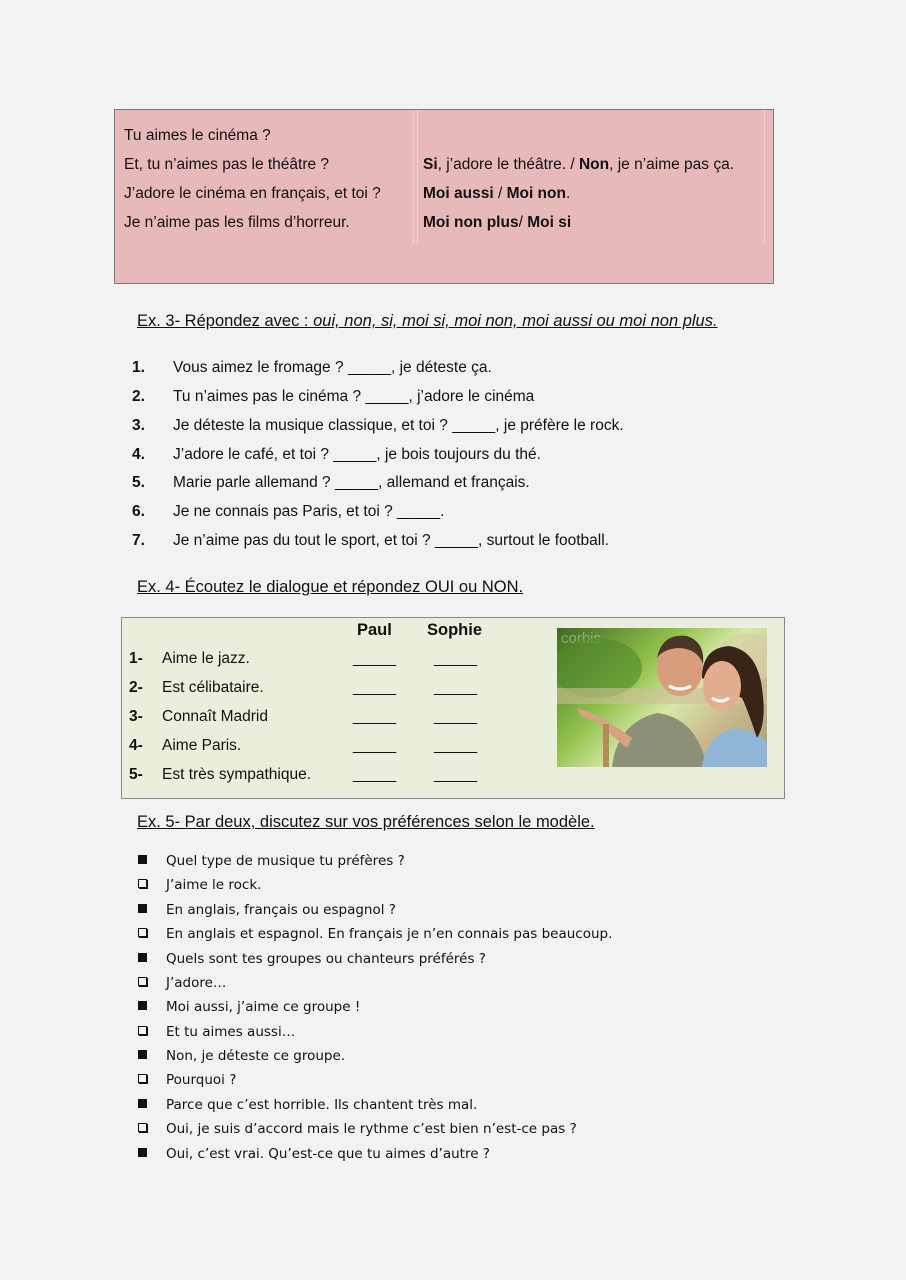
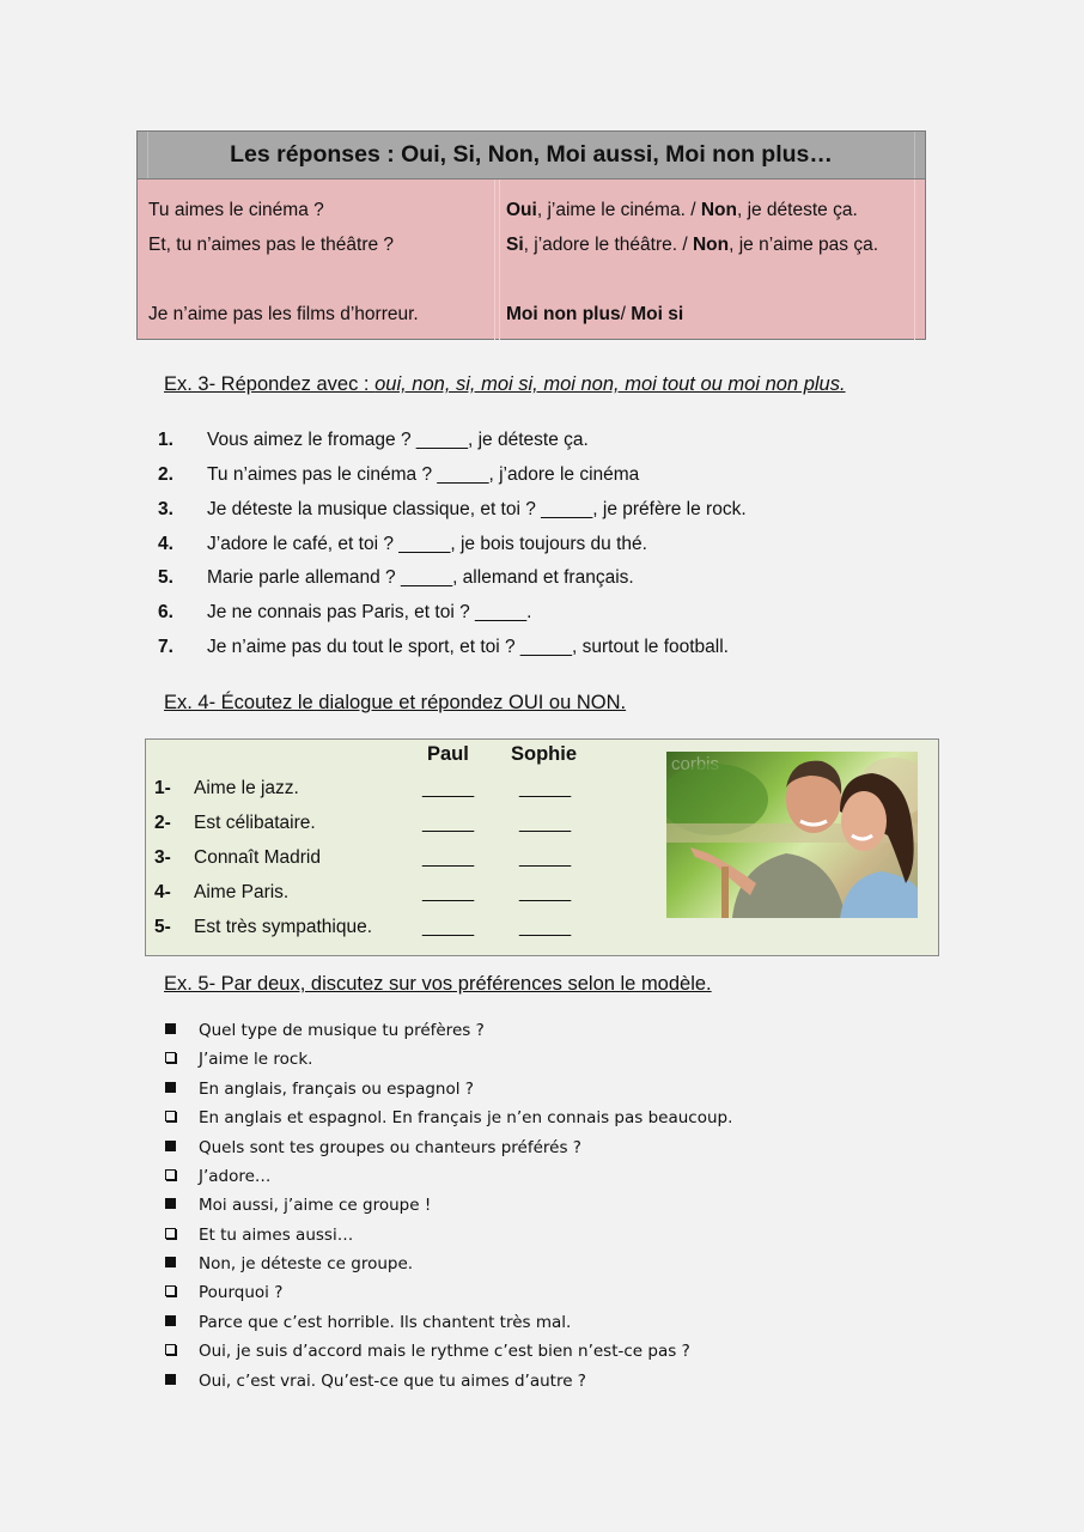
+ Les réponses : Oui, Si, Non, Moi aussi, Moi non plus…
  Tu aimes le cinéma ?
+ Oui, j’aime le cinéma. / Non, je déteste ça.
  Et, tu n’aimes pas le théâtre ?
  Si, j’adore le théâtre. / Non, je n’aime pas ça.
- J’adore le cinéma en français, et toi ?
- Moi aussi / Moi non.
  Je n’aime pas les films d’horreur.
  Moi non plus/ Moi si
- Ex. 3- Répondez avec : oui, non, si, moi si, moi non, moi aussi ou moi non plus.
+ Ex. 3- Répondez avec : oui, non, si, moi si, moi non, moi tout ou moi non plus.
  1. Vous aimez le fromage ? _____, je déteste ça.
  2. Tu n’aimes pas le cinéma ? _____, j’adore le cinéma
  3. Je déteste la musique classique, et toi ? _____, je préfère le rock.
  4. J’adore le café, et toi ? _____, je bois toujours du thé.
  5. Marie parle allemand ? _____, allemand et français.
  6. Je ne connais pas Paris, et toi ? _____.
  7. Je n’aime pas du tout le sport, et toi ? _____, surtout le football.
  Ex. 4- Écoutez le dialogue et répondez OUI ou NON.
  Paul
  Sophie
  1- Aime le jazz.
  2- Est célibataire.
  3- Connaît Madrid
  4- Aime Paris.
  5- Est très sympathique.
  _____
  _____
  _____
  _____
  _____
  _____
  _____
  _____
  _____
  _____
  corbis
  Ex. 5- Par deux, discutez sur vos préférences selon le modèle.
  Quel type de musique tu préfères ?
  J’aime le rock.
  En anglais, français ou espagnol ?
  En anglais et espagnol. En français je n’en connais pas beaucoup.
  Quels sont tes groupes ou chanteurs préférés ?
  J’adore…
  Moi aussi, j’aime ce groupe !
  Et tu aimes aussi…
  Non, je déteste ce groupe.
  Pourquoi ?
  Parce que c’est horrible. Ils chantent très mal.
  Oui, je suis d’accord mais le rythme c’est bien n’est-ce pas ?
  Oui, c’est vrai. Qu’est-ce que tu aimes d’autre ?
